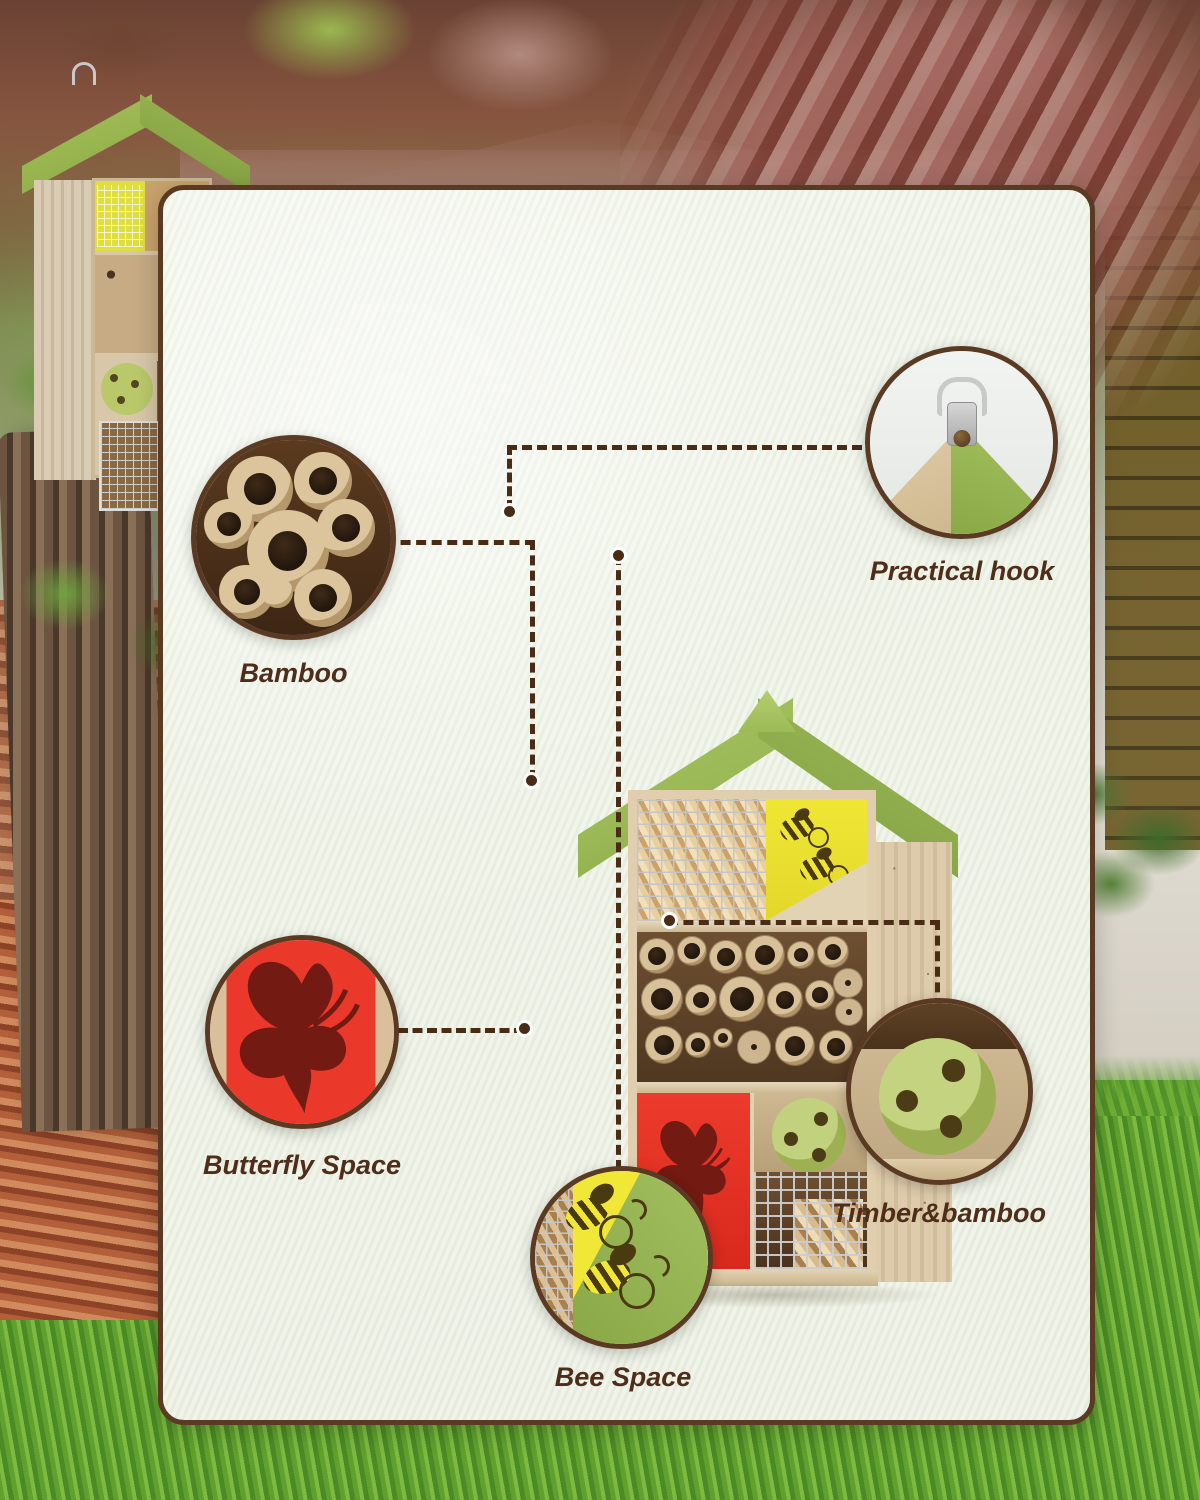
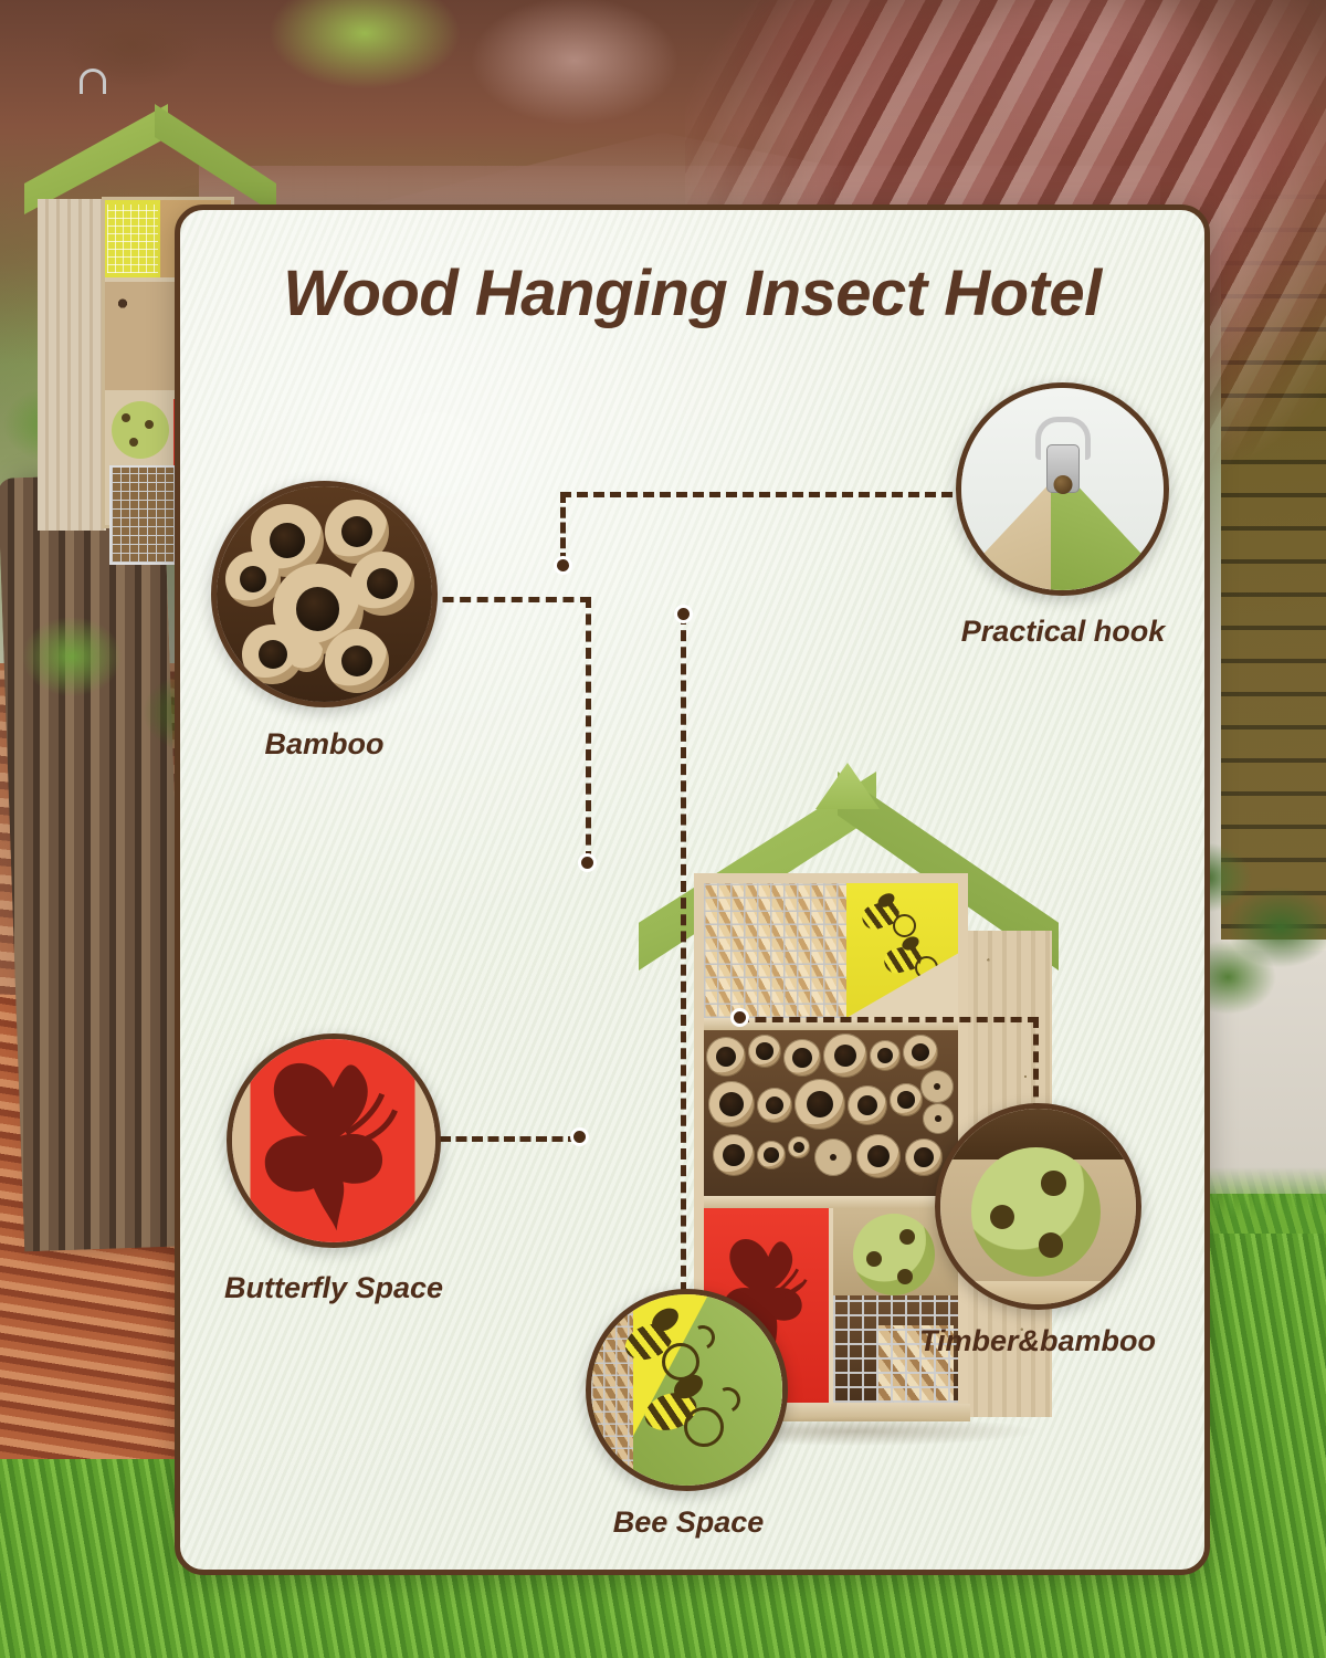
+ Wood Hanging Insect Hotel
  Bamboo
  Practical hook
  Butterfly Space
  Timber&bamboo
  Bee Space
